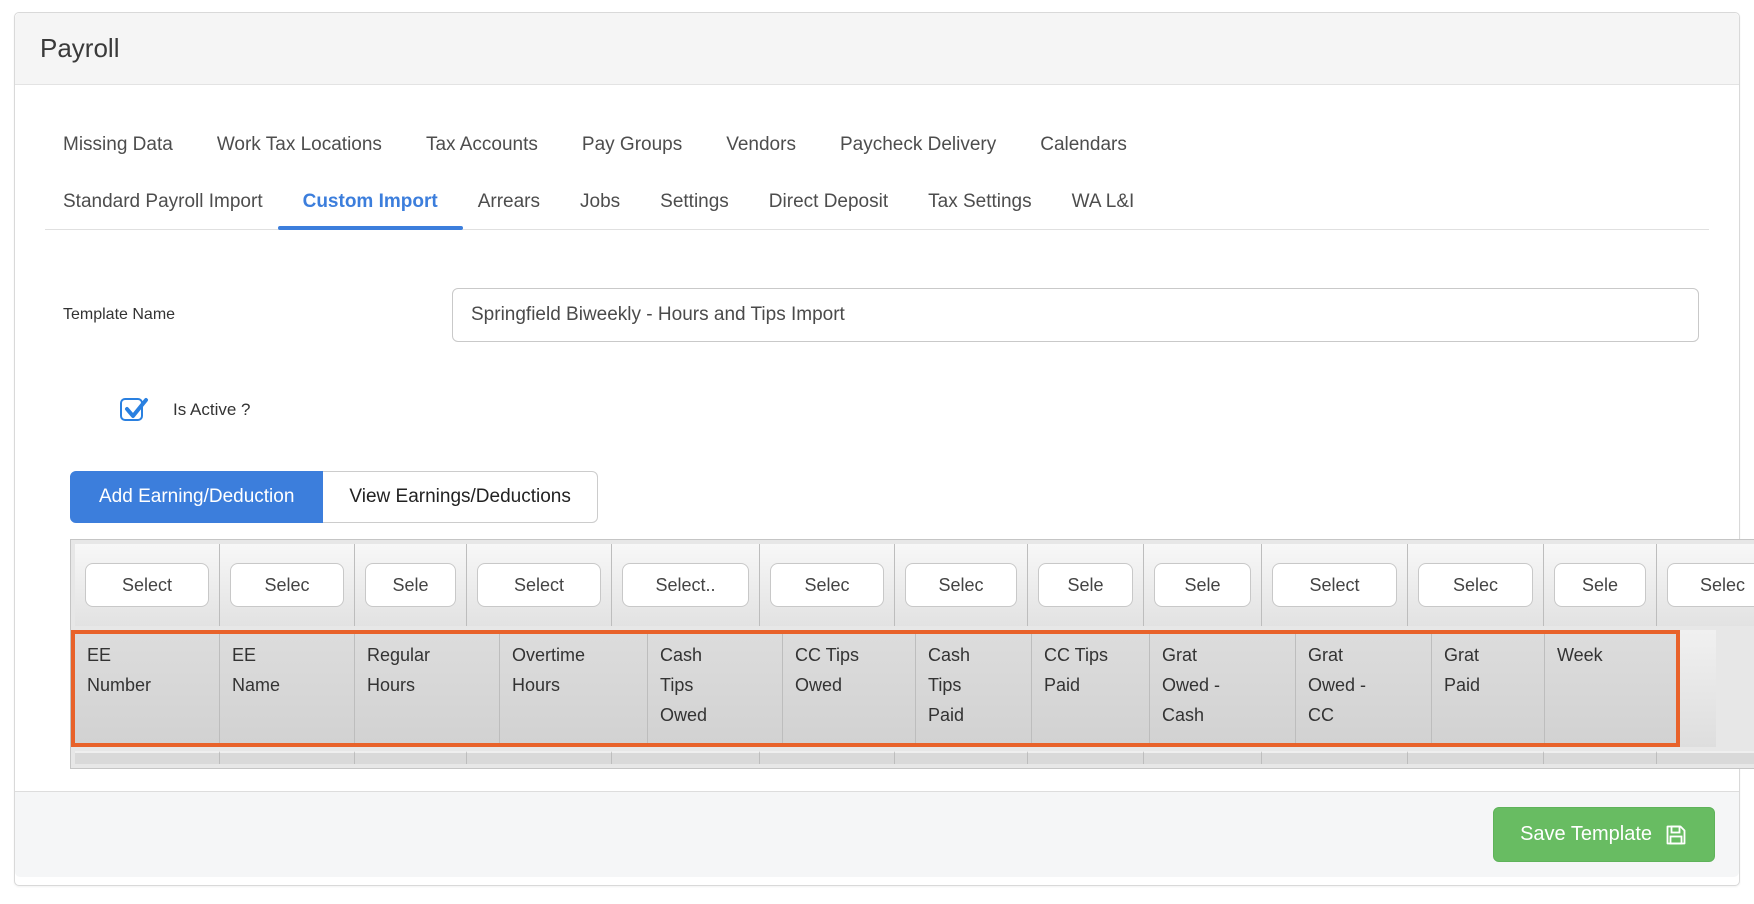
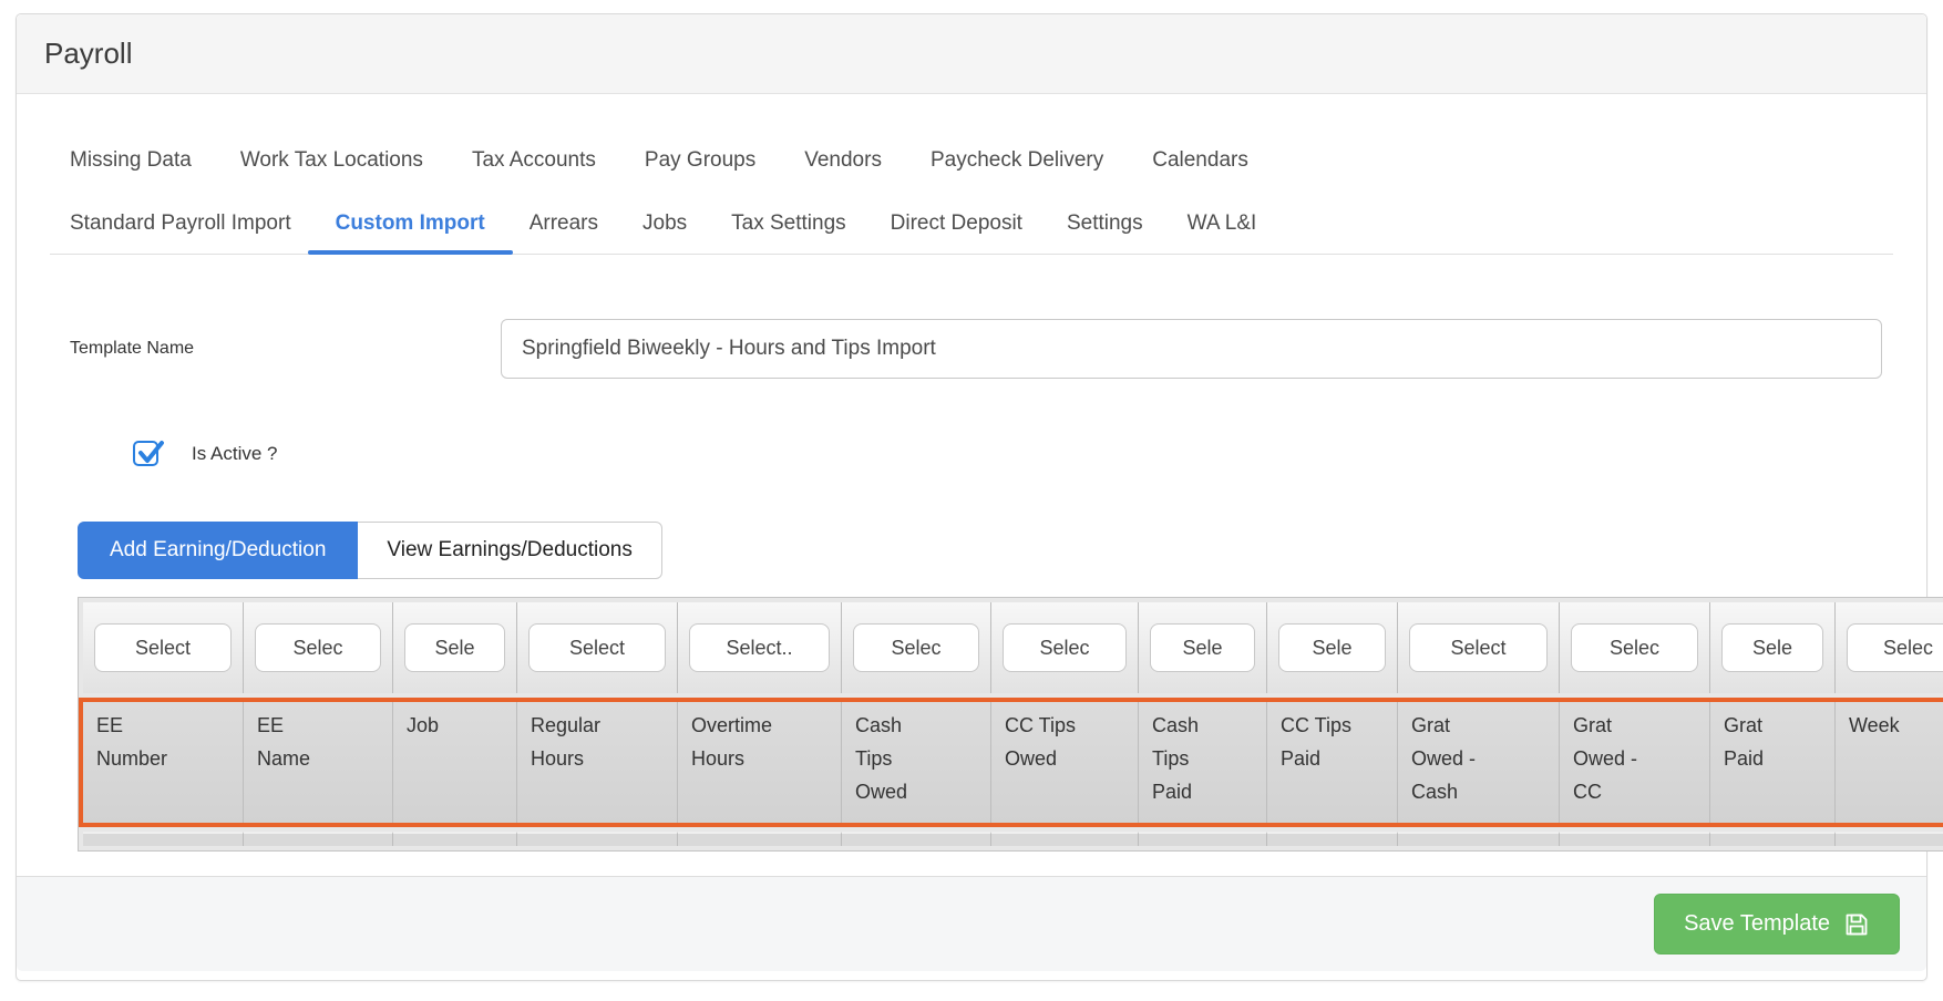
  Payroll
  Missing Data
  Work Tax Locations
  Tax Accounts
  Pay Groups
  Vendors
  Paycheck Delivery
  Calendars
  Standard Payroll Import
  Custom Import
  Arrears
  Jobs
- Settings
+ Tax Settings
  Direct Deposit
- Tax Settings
+ Settings
  WA L&I
  Template Name
  Springfield Biweekly - Hours and Tips Import
  Is Active ?
  Add Earning/Deduction
  View Earnings/Deductions
  Select
  Selec
  Sele
  Select
  Select..
  Selec
  Selec
  Sele
  Sele
  Select
  Selec
  Sele
  Selec
  EE
  Number
  EE
  Name
+ Job
  Regular
  Hours
  Overtime
  Hours
  Cash
  Tips
  Owed
  CC Tips
  Owed
  Cash
  Tips
  Paid
  CC Tips
  Paid
  Grat
  Owed -
  Cash
  Grat
  Owed -
  CC
  Grat
  Paid
  Week
  Save Template
